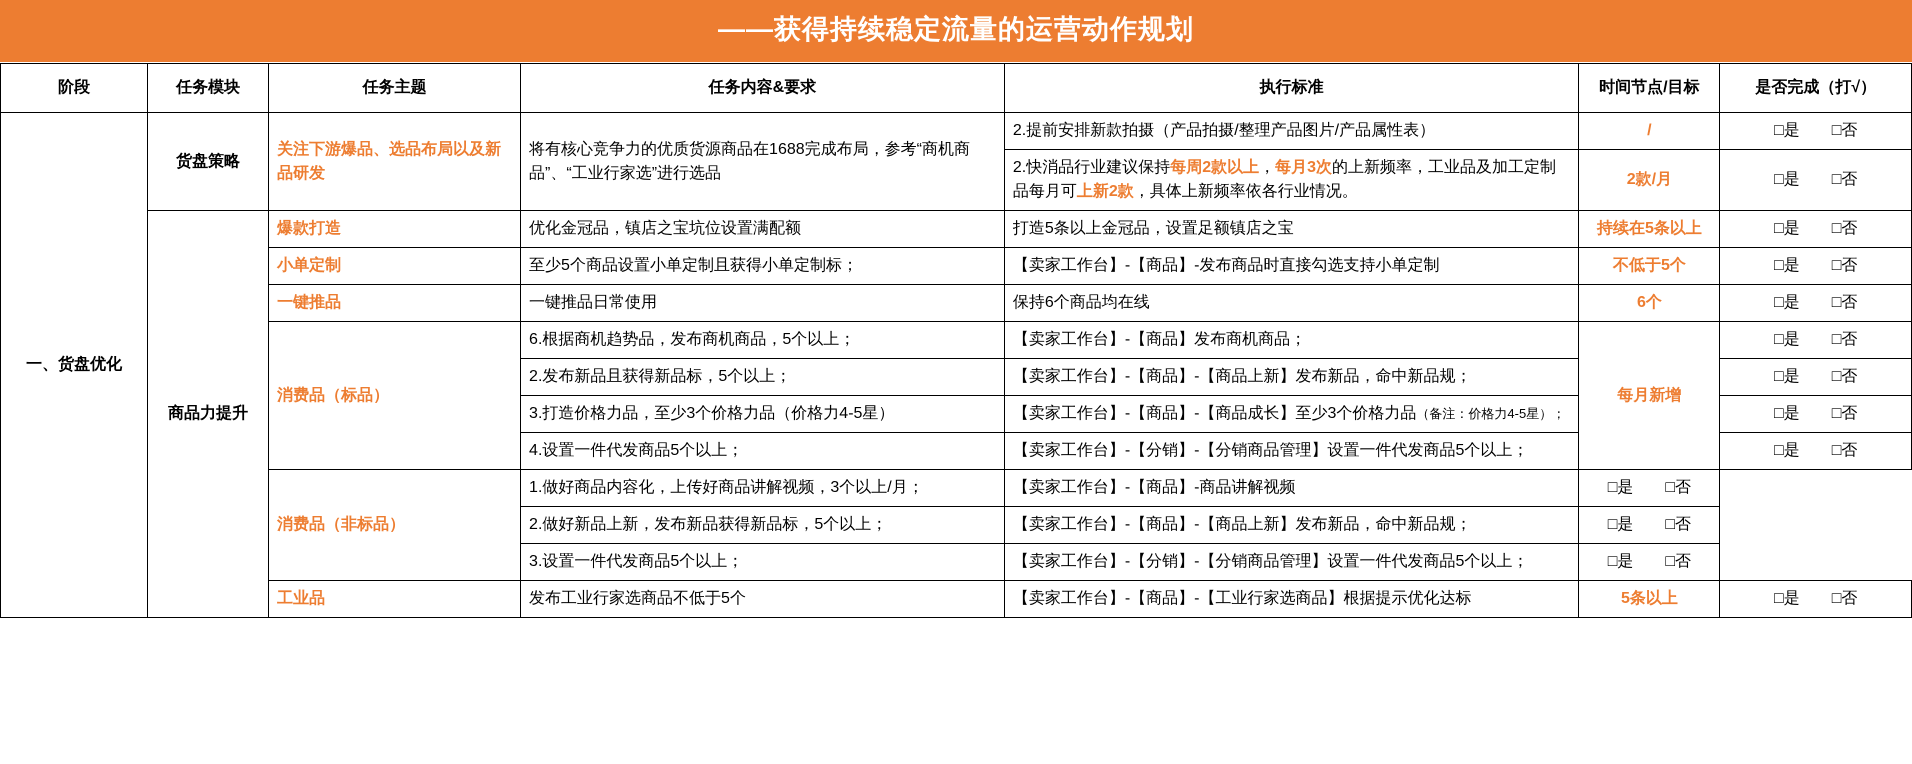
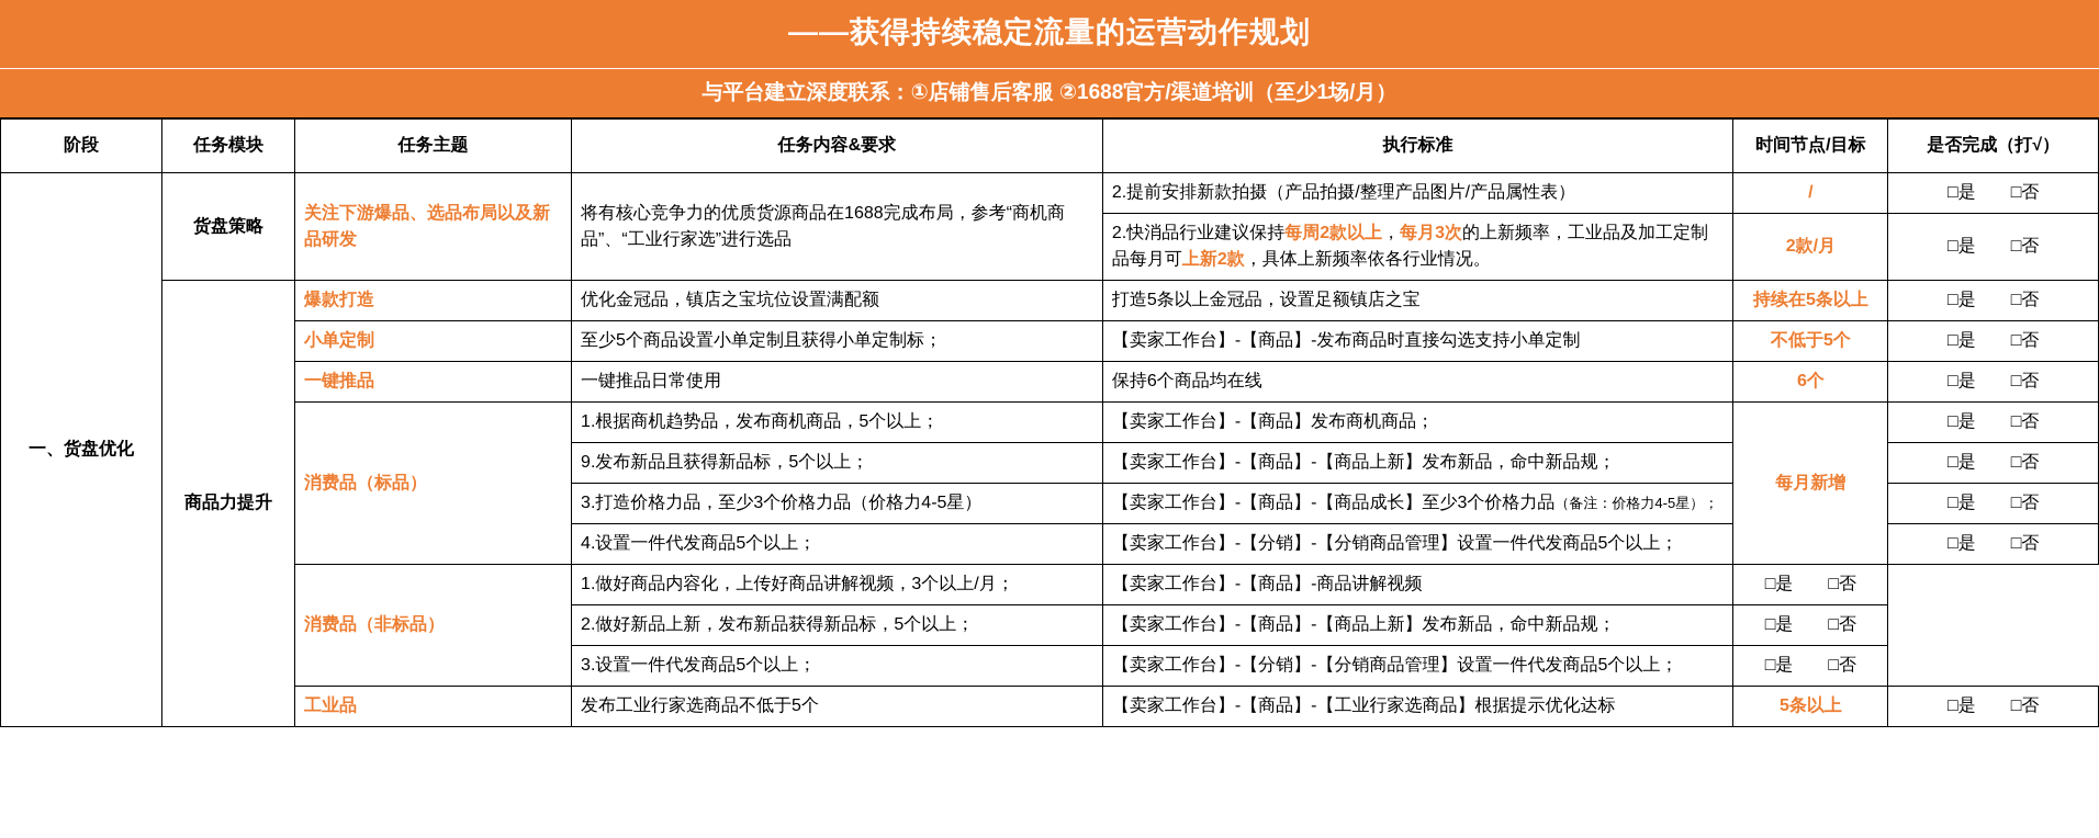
  ——获得持续稳定流量的运营动作规划
+ 与平台建立深度联系：①店铺售后客服 ②1688官方/渠道培训（至少1场/月）
  阶段	任务模块	任务主题	任务内容&要求	执行标准	时间节点/目标	是否完成（打√）
  一、货盘优化	货盘策略	关注下游爆品、选品布局以及新品研发	将有核心竞争力的优质货源商品在1688完成布局，参考“商机商品”、“工业行家选”进行选品	2.提前安排新款拍摄（产品拍摄/整理产品图片/产品属性表）	/	□是 □否
  2.快消品行业建议保持每周2款以上，每月3次的上新频率，工业品及加工定制品每月可上新2款，具体上新频率依各行业情况。	2款/月	□是 □否
  商品力提升	爆款打造	优化金冠品，镇店之宝坑位设置满配额	打造5条以上金冠品，设置足额镇店之宝	持续在5条以上	□是 □否
  小单定制	至少5个商品设置小单定制且获得小单定制标；	【卖家工作台】-【商品】-发布商品时直接勾选支持小单定制	不低于5个	□是 □否
  一键推品	一键推品日常使用	保持6个商品均在线	6个	□是 □否
- 消费品（标品）	6.根据商机趋势品，发布商机商品，5个以上；	【卖家工作台】-【商品】发布商机商品；	每月新增	□是 □否
+ 消费品（标品）	1.根据商机趋势品，发布商机商品，5个以上；	【卖家工作台】-【商品】发布商机商品；	每月新增	□是 □否
- 2.发布新品且获得新品标，5个以上；	【卖家工作台】-【商品】-【商品上新】发布新品，命中新品规；	□是 □否
+ 9.发布新品且获得新品标，5个以上；	【卖家工作台】-【商品】-【商品上新】发布新品，命中新品规；	□是 □否
  3.打造价格力品，至少3个价格力品（价格力4-5星）	【卖家工作台】-【商品】-【商品成长】至少3个价格力品（备注：价格力4-5星）；	□是 □否
  4.设置一件代发商品5个以上；	【卖家工作台】-【分销】-【分销商品管理】设置一件代发商品5个以上；	□是 □否
  消费品（非标品）	1.做好商品内容化，上传好商品讲解视频，3个以上/月；	【卖家工作台】-【商品】-商品讲解视频	□是 □否
  2.做好新品上新，发布新品获得新品标，5个以上；	【卖家工作台】-【商品】-【商品上新】发布新品，命中新品规；	□是 □否
  3.设置一件代发商品5个以上；	【卖家工作台】-【分销】-【分销商品管理】设置一件代发商品5个以上；	□是 □否
  工业品	发布工业行家选商品不低于5个	【卖家工作台】-【商品】-【工业行家选商品】根据提示优化达标	5条以上	□是 □否
